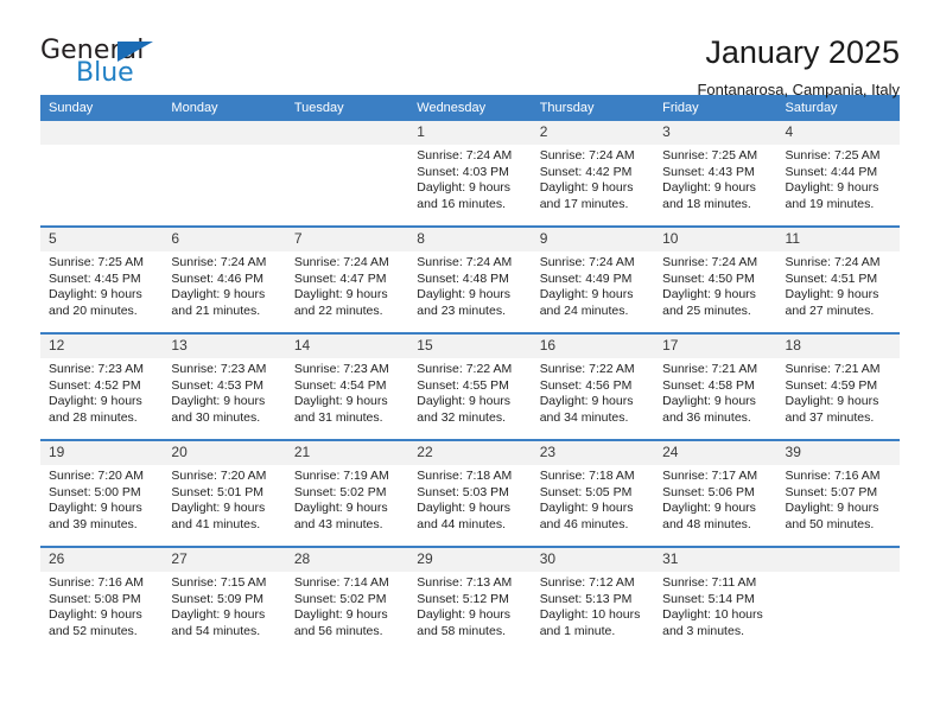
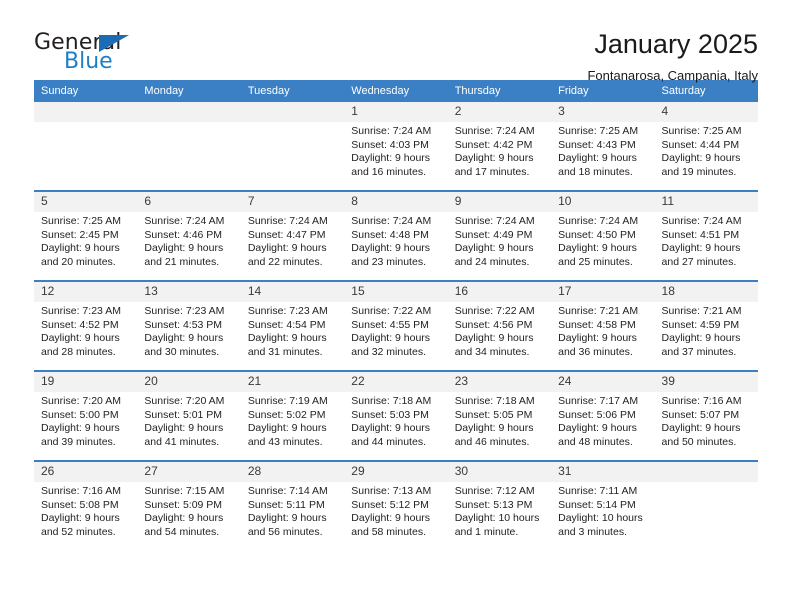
  General
  Blue
  January 2025
  Fontanarosa, Campania, Italy
  Sunday	Monday	Tuesday	Wednesday	Thursday	Friday	Saturday
  			1Sunrise: 7:24 AMSunset: 4:03 PMDaylight: 9 hoursand 16 minutes.	2Sunrise: 7:24 AMSunset: 4:42 PMDaylight: 9 hoursand 17 minutes.	3Sunrise: 7:25 AMSunset: 4:43 PMDaylight: 9 hoursand 18 minutes.	4Sunrise: 7:25 AMSunset: 4:44 PMDaylight: 9 hoursand 19 minutes.
- 5Sunrise: 7:25 AMSunset: 4:45 PMDaylight: 9 hoursand 20 minutes.	6Sunrise: 7:24 AMSunset: 4:46 PMDaylight: 9 hoursand 21 minutes.	7Sunrise: 7:24 AMSunset: 4:47 PMDaylight: 9 hoursand 22 minutes.	8Sunrise: 7:24 AMSunset: 4:48 PMDaylight: 9 hoursand 23 minutes.	9Sunrise: 7:24 AMSunset: 4:49 PMDaylight: 9 hoursand 24 minutes.	10Sunrise: 7:24 AMSunset: 4:50 PMDaylight: 9 hoursand 25 minutes.	11Sunrise: 7:24 AMSunset: 4:51 PMDaylight: 9 hoursand 27 minutes.
+ 5Sunrise: 7:25 AMSunset: 2:45 PMDaylight: 9 hoursand 20 minutes.	6Sunrise: 7:24 AMSunset: 4:46 PMDaylight: 9 hoursand 21 minutes.	7Sunrise: 7:24 AMSunset: 4:47 PMDaylight: 9 hoursand 22 minutes.	8Sunrise: 7:24 AMSunset: 4:48 PMDaylight: 9 hoursand 23 minutes.	9Sunrise: 7:24 AMSunset: 4:49 PMDaylight: 9 hoursand 24 minutes.	10Sunrise: 7:24 AMSunset: 4:50 PMDaylight: 9 hoursand 25 minutes.	11Sunrise: 7:24 AMSunset: 4:51 PMDaylight: 9 hoursand 27 minutes.
  12Sunrise: 7:23 AMSunset: 4:52 PMDaylight: 9 hoursand 28 minutes.	13Sunrise: 7:23 AMSunset: 4:53 PMDaylight: 9 hoursand 30 minutes.	14Sunrise: 7:23 AMSunset: 4:54 PMDaylight: 9 hoursand 31 minutes.	15Sunrise: 7:22 AMSunset: 4:55 PMDaylight: 9 hoursand 32 minutes.	16Sunrise: 7:22 AMSunset: 4:56 PMDaylight: 9 hoursand 34 minutes.	17Sunrise: 7:21 AMSunset: 4:58 PMDaylight: 9 hoursand 36 minutes.	18Sunrise: 7:21 AMSunset: 4:59 PMDaylight: 9 hoursand 37 minutes.
  19Sunrise: 7:20 AMSunset: 5:00 PMDaylight: 9 hoursand 39 minutes.	20Sunrise: 7:20 AMSunset: 5:01 PMDaylight: 9 hoursand 41 minutes.	21Sunrise: 7:19 AMSunset: 5:02 PMDaylight: 9 hoursand 43 minutes.	22Sunrise: 7:18 AMSunset: 5:03 PMDaylight: 9 hoursand 44 minutes.	23Sunrise: 7:18 AMSunset: 5:05 PMDaylight: 9 hoursand 46 minutes.	24Sunrise: 7:17 AMSunset: 5:06 PMDaylight: 9 hoursand 48 minutes.	39Sunrise: 7:16 AMSunset: 5:07 PMDaylight: 9 hoursand 50 minutes.
- 26Sunrise: 7:16 AMSunset: 5:08 PMDaylight: 9 hoursand 52 minutes.	27Sunrise: 7:15 AMSunset: 5:09 PMDaylight: 9 hoursand 54 minutes.	28Sunrise: 7:14 AMSunset: 5:02 PMDaylight: 9 hoursand 56 minutes.	29Sunrise: 7:13 AMSunset: 5:12 PMDaylight: 9 hoursand 58 minutes.	30Sunrise: 7:12 AMSunset: 5:13 PMDaylight: 10 hoursand 1 minute.	31Sunrise: 7:11 AMSunset: 5:14 PMDaylight: 10 hoursand 3 minutes.
+ 26Sunrise: 7:16 AMSunset: 5:08 PMDaylight: 9 hoursand 52 minutes.	27Sunrise: 7:15 AMSunset: 5:09 PMDaylight: 9 hoursand 54 minutes.	28Sunrise: 7:14 AMSunset: 5:11 PMDaylight: 9 hoursand 56 minutes.	29Sunrise: 7:13 AMSunset: 5:12 PMDaylight: 9 hoursand 58 minutes.	30Sunrise: 7:12 AMSunset: 5:13 PMDaylight: 10 hoursand 1 minute.	31Sunrise: 7:11 AMSunset: 5:14 PMDaylight: 10 hoursand 3 minutes.
